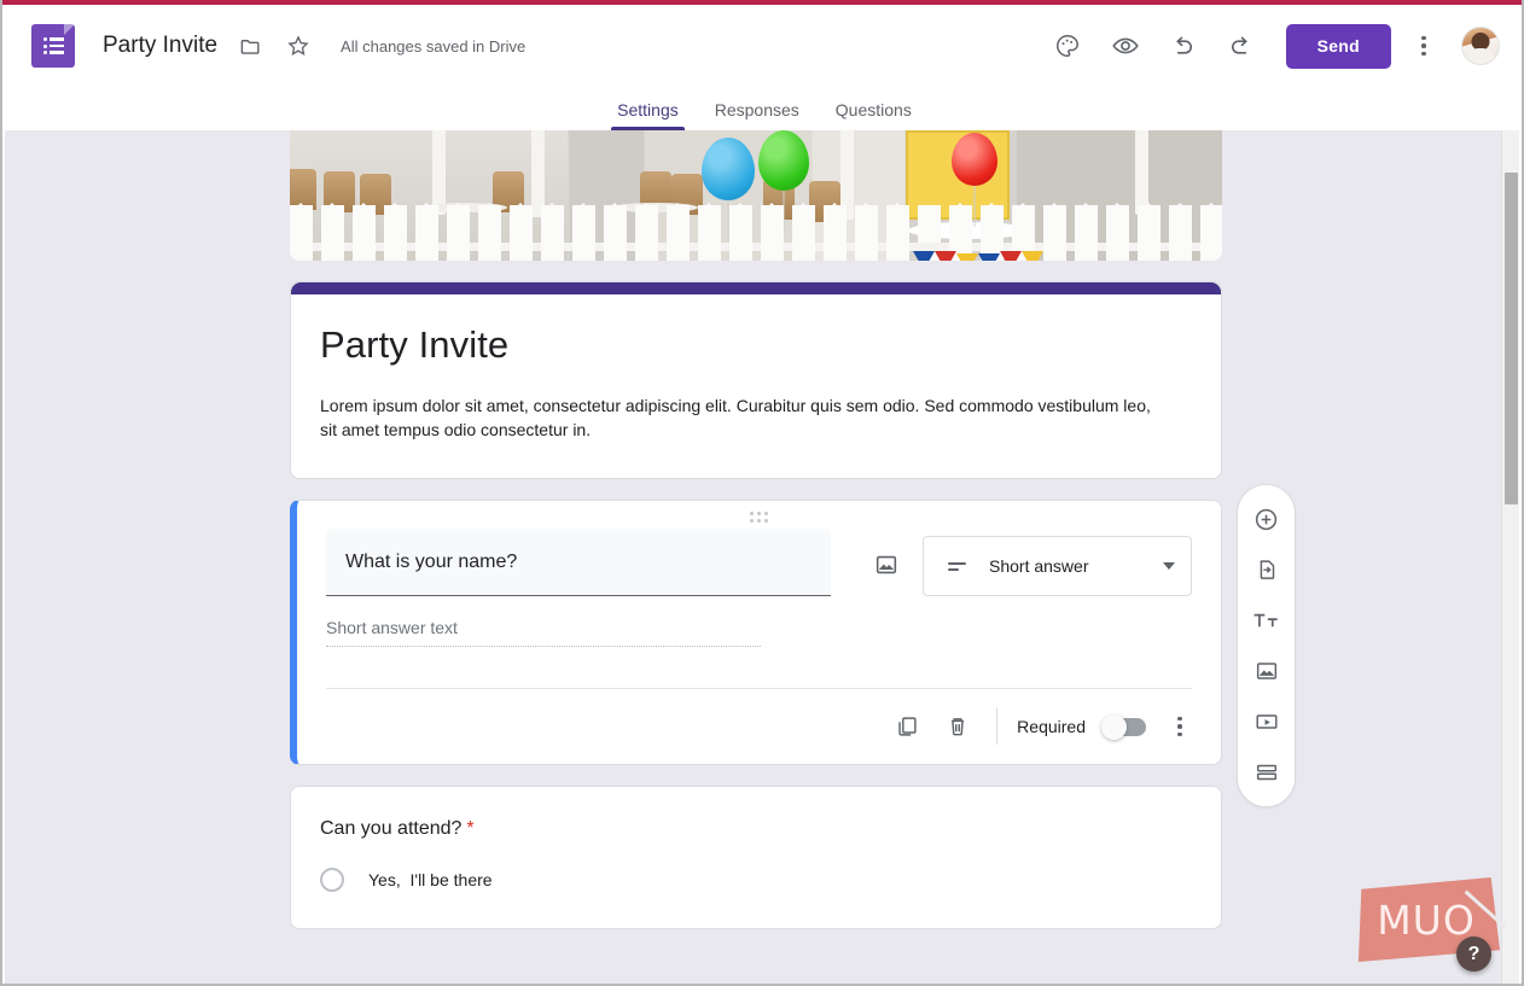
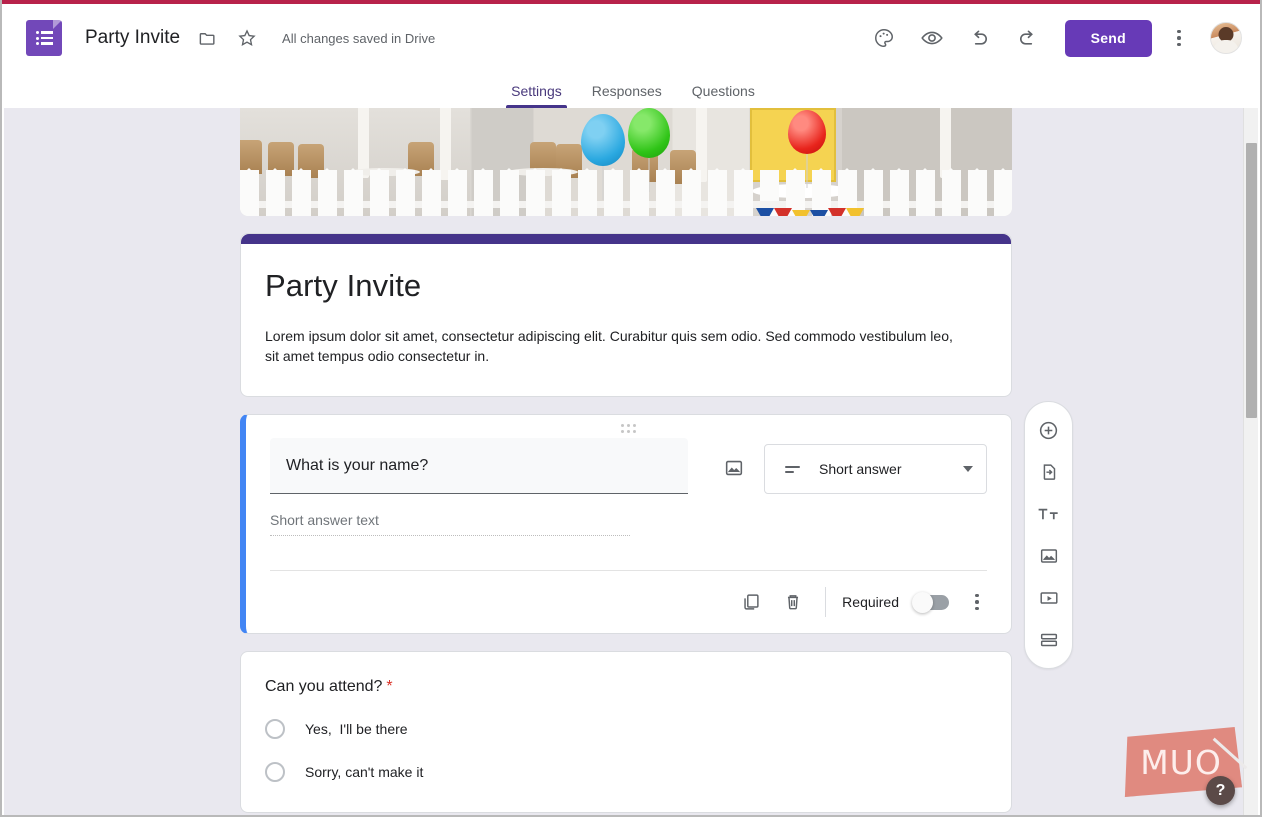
  Party Invite
  All changes saved in Drive
  Send
  Settings
  Responses
  Questions
  Party Invite
  Lorem ipsum dolor sit amet, consectetur adipiscing elit. Curabitur quis sem odio. Sed commodo vestibulum leo, sit amet tempus odio consectetur in.
  What is your name?
  Short answer
  Short answer text
  Required
  Can you attend? *
  Yes, I'll be there
+ Sorry, can't make it
  MUO
  ?
